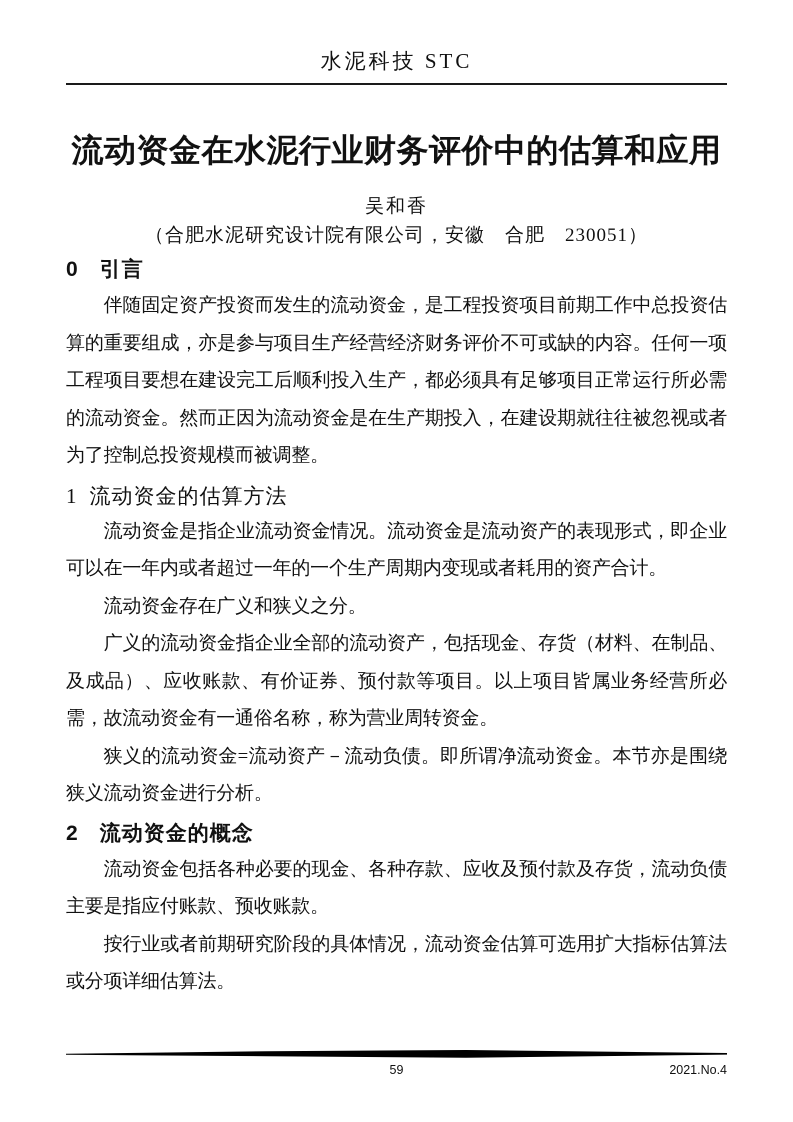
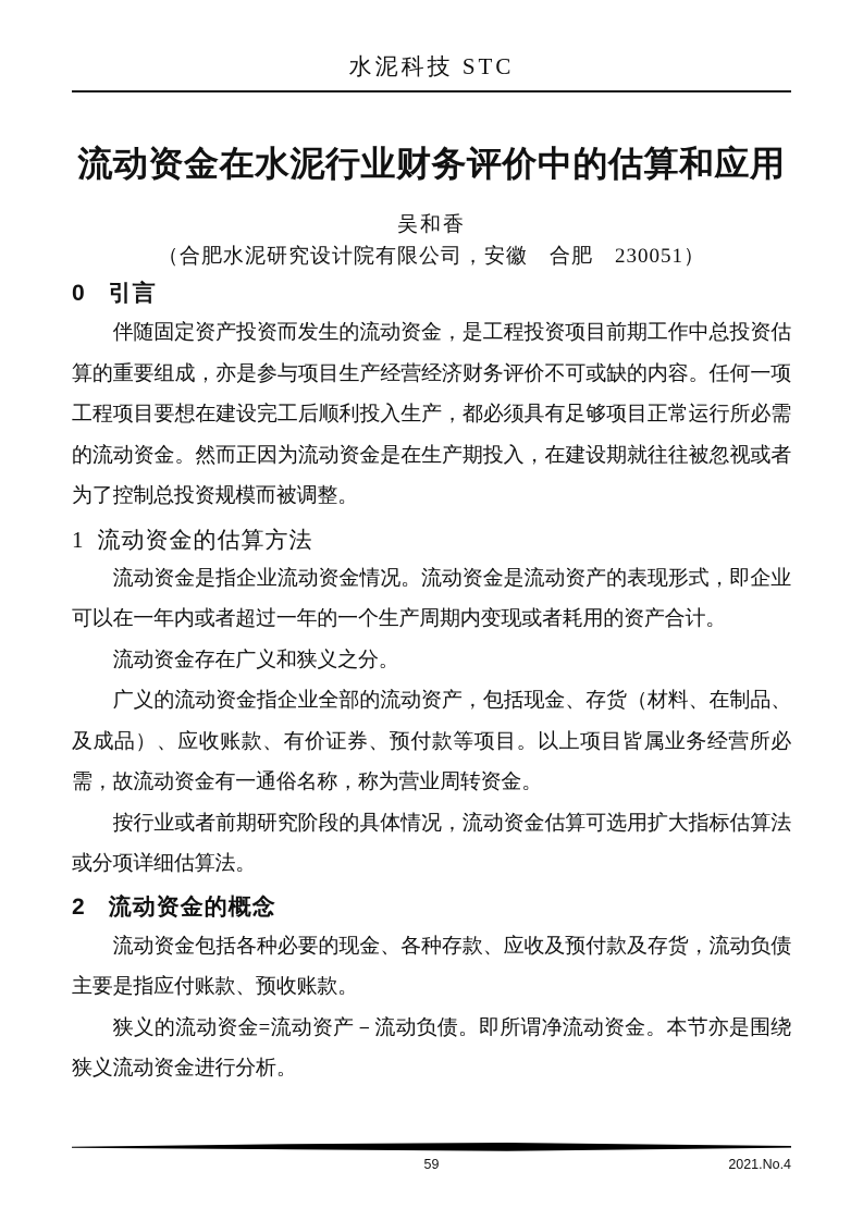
  水泥科技 STC
  流动资金在水泥行业财务评价中的估算和应用
  吴和香
  （合肥水泥研究设计院有限公司，安徽 合肥 230051）
  0
  引言
  伴随固定资产投资而发生的流动资金，是工程投资项目前期工作中总投资估算的重要组成，亦是参与项目生产经营经济财务评价不可或缺的内容。任何一项工程项目要想在建设完工后顺利投入生产，都必须具有足够项目正常运行所必需的流动资金。然而正因为流动资金是在生产期投入，在建设期就往往被忽视或者为了控制总投资规模而被调整。
  1
  流动资金的估算方法
  流动资金是指企业流动资金情况。流动资金是流动资产的表现形式，即企业可以在一年内或者超过一年的一个生产周期内变现或者耗用的资产合计。
  流动资金存在广义和狭义之分。
  广义的流动资金指企业全部的流动资产，包括现金、存货（材料、在制品、及成品）、应收账款、有价证券、预付款等项目。以上项目皆属业务经营所必需，故流动资金有一通俗名称，称为营业周转资金。
- 狭义的流动资金=流动资产－流动负债。即所谓净流动资金。本节亦是围绕狭义流动资金进行分析。
+ 按行业或者前期研究阶段的具体情况，流动资金估算可选用扩大指标估算法或分项详细估算法。
  2
  流动资金的概念
  流动资金包括各种必要的现金、各种存款、应收及预付款及存货，流动负债主要是指应付账款、预收账款。
- 按行业或者前期研究阶段的具体情况，流动资金估算可选用扩大指标估算法或分项详细估算法。
+ 狭义的流动资金=流动资产－流动负债。即所谓净流动资金。本节亦是围绕狭义流动资金进行分析。
  59
  2021.No.4
